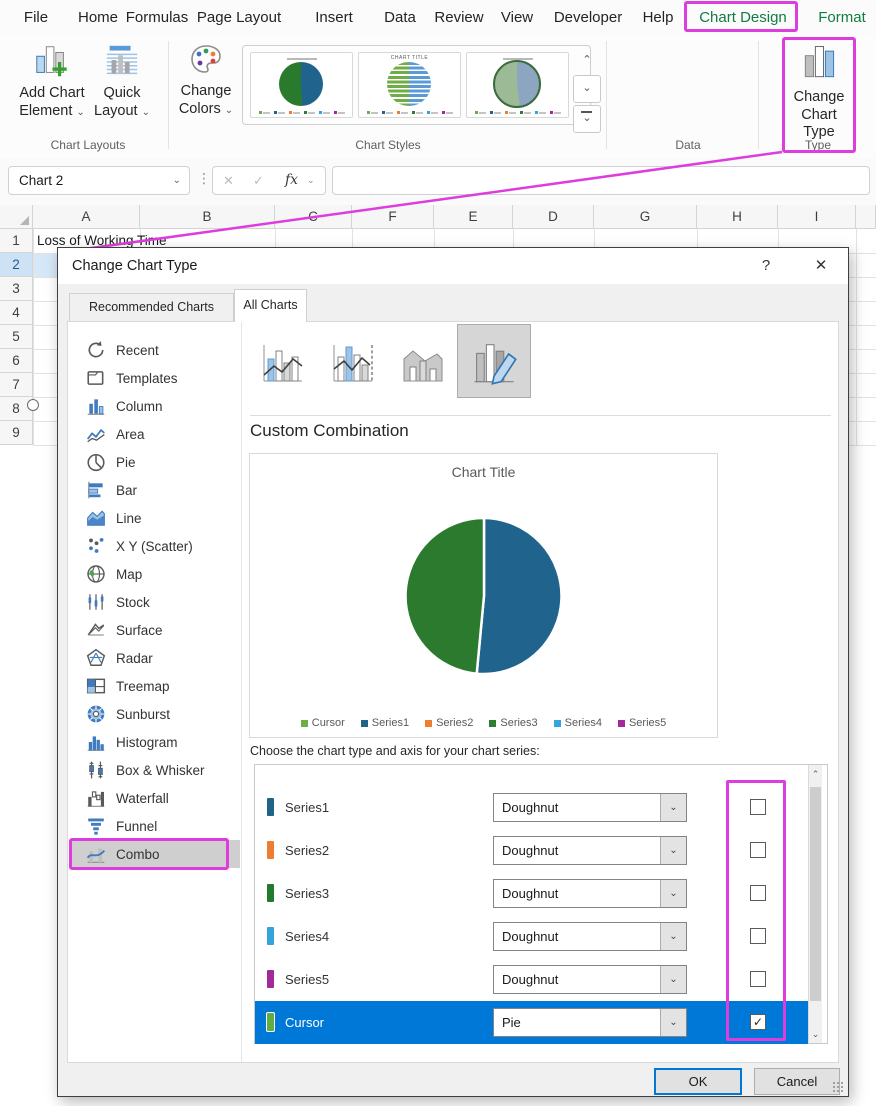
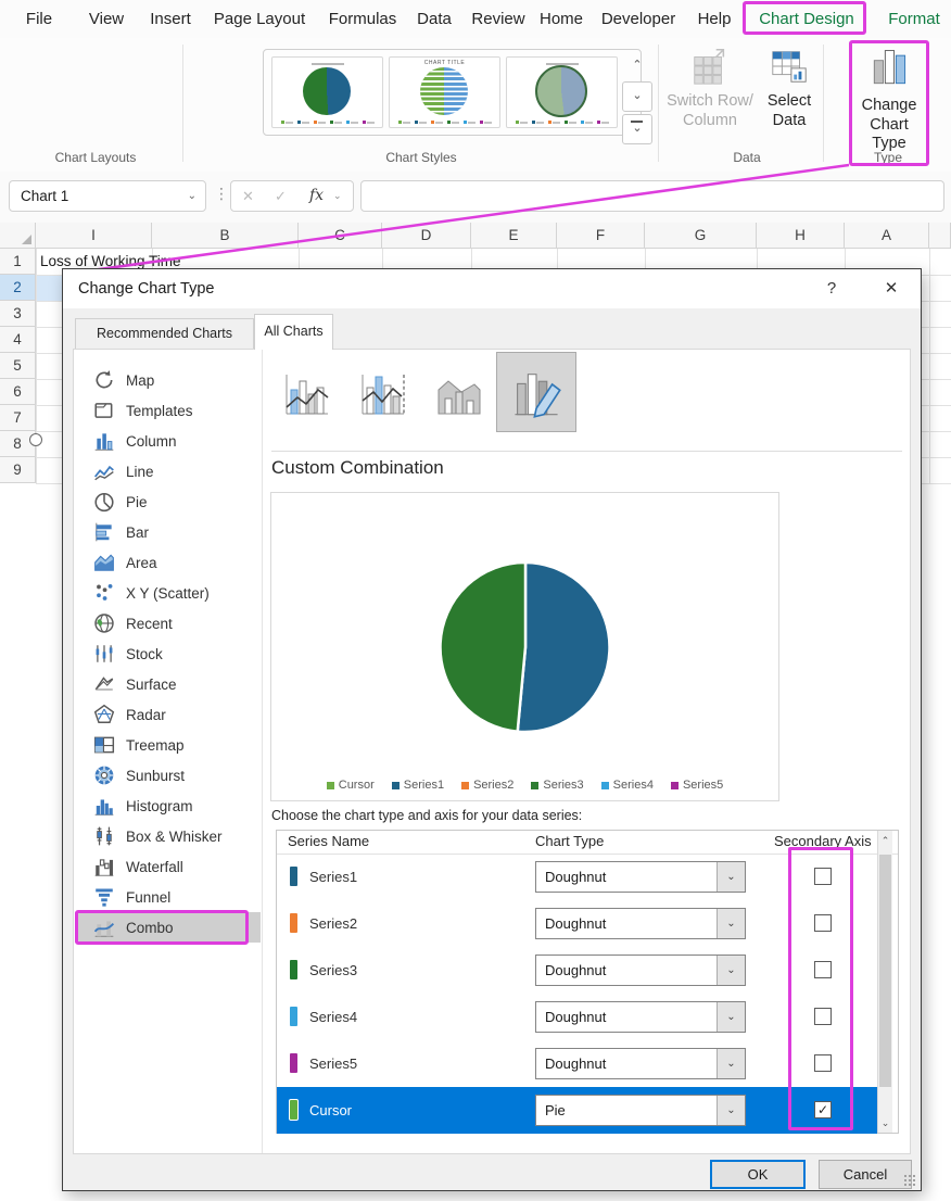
  File
- Home
+ View
- Formulas
+ Insert
  Page Layout
- Insert
+ Formulas
  Data
  Review
- View
+ Home
  Developer
  Help
  Chart Design
  Format
- Add Chart Element ⌄
- Quick Layout ⌄
- Change Colors ⌄
  ⌃
  ⌄
  ⌄
+ Switch Row/ Column
+ Select Data
  Change Chart Type
  Chart Layouts
  Chart Styles
  Data
  Type
- Chart 2
+ Chart 1
  ⌄
  ⋮
  ✕
  ✓
  fx
  ⌄
- A
+ I
  B
- F
+ D
  E
- D
+ F
  G
  H
- I
+ A
  1
  2
  3
  4
  5
  6
  7
  8
  9
  Loss of Workinge
  Change Chart Type
  ?
  ✕
  Recommended Charts
  All Charts
- Recent
+ Map
  Templates
  Column
- Area
+ Line
  Pie
  Bar
- Line
+ Area
  X Y (Scatter)
- Map
+ Recent
  Stock
  Surface
  Radar
  Treemap
  Sunburst
  Histogram
  Box & Whisker
  Waterfall
  Funnel
  Combo
  Custom Combination
- Chart Title
  Cursor
  Series1
  Series2
  Series3
  Series4
  Series5
- Choose the chart type and axis for your chart series:
+ Choose the chart type and axis for your data series:
+ Series Name
+ Chart Type
+ Secondary Axis
  ⌄
  Doughnut
  Series1
  ⌄
  Doughnut
  Series2
  ⌄
  Doughnut
  Series3
  ⌄
  Doughnut
  Series4
  ⌄
  Doughnut
  Series5
  ⌄
  Pie
  ✓
  Cursor
  ⌃
  ⌄
  OK
  Cancel
